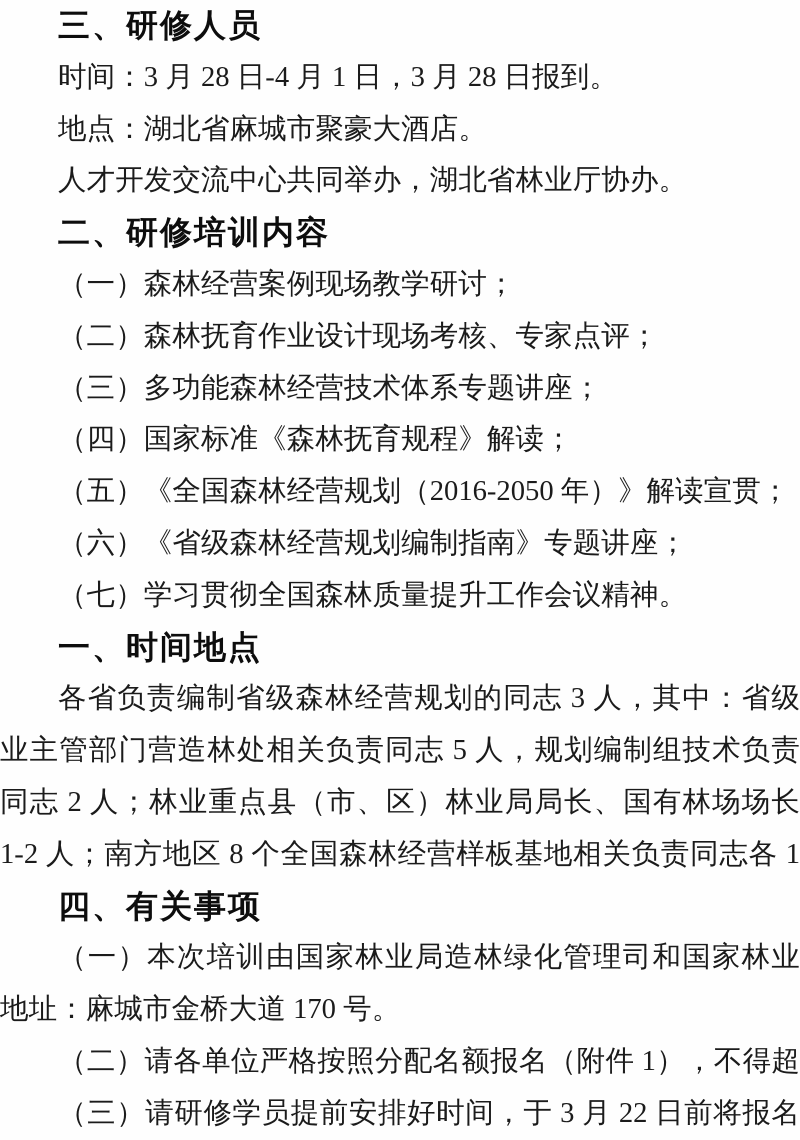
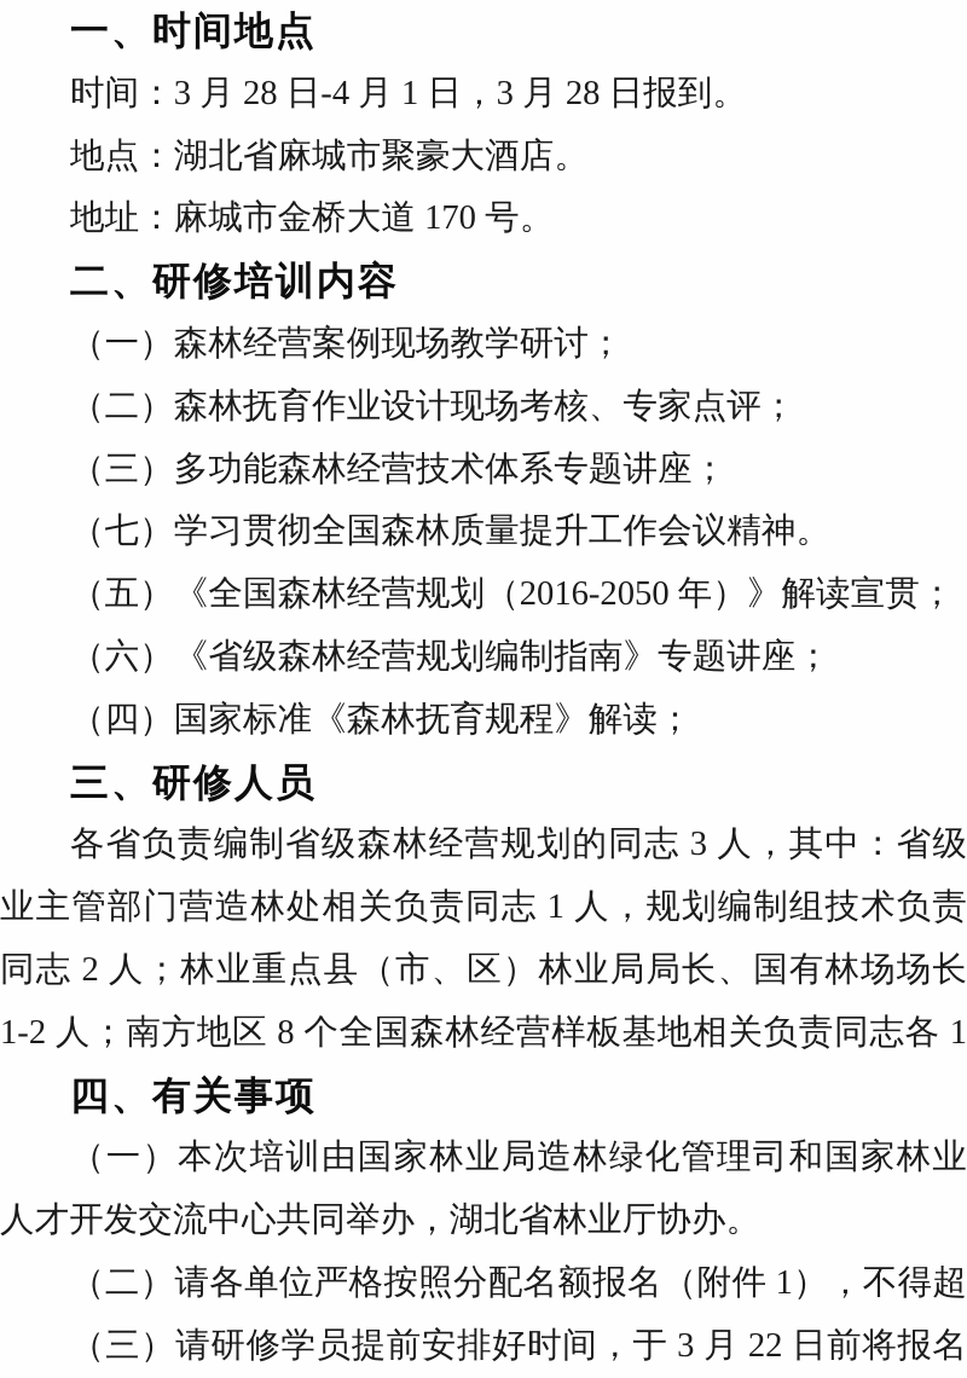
- 三、研修人员
+ 一、时间地点
  时间：3 月 28 日-4 月 1 日，3 月 28 日报到。
  地点：湖北省麻城市聚豪大酒店。
- 人才开发交流中心共同举办，湖北省林业厅协办。
+ 地址：麻城市金桥大道 170 号。
  二、研修培训内容
  （一）森林经营案例现场教学研讨；
  （二）森林抚育作业设计现场考核、专家点评；
  （三）多功能森林经营技术体系专题讲座；
- （四）国家标准《森林抚育规程》解读；
+ （七）学习贯彻全国森林质量提升工作会议精神。
  （五）《全国森林经营规划（2016-2050 年）》解读宣贯；
  （六）《省级森林经营规划编制指南》专题讲座；
- （七）学习贯彻全国森林质量提升工作会议精神。
+ （四）国家标准《森林抚育规程》解读；
- 一、时间地点
+ 三、研修人员
  各省负责编制省级森林经营规划的同志 3 人，其中：省级
- 业主管部门营造林处相关负责同志 5 人，规划编制组技术负责
+ 业主管部门营造林处相关负责同志 1 人，规划编制组技术负责
  同志 2 人；林业重点县（市、区）林业局局长、国有林场场长
  1-2 人；南方地区 8 个全国森林经营样板基地相关负责同志各 1
  四、有关事项
  （一）本次培训由国家林业局造林绿化管理司和国家林业
- 地址：麻城市金桥大道 170 号。
+ 人才开发交流中心共同举办，湖北省林业厅协办。
  （二）请各单位严格按照分配名额报名（附件 1），不得超
  （三）请研修学员提前安排好时间，于 3 月 22 日前将报名
